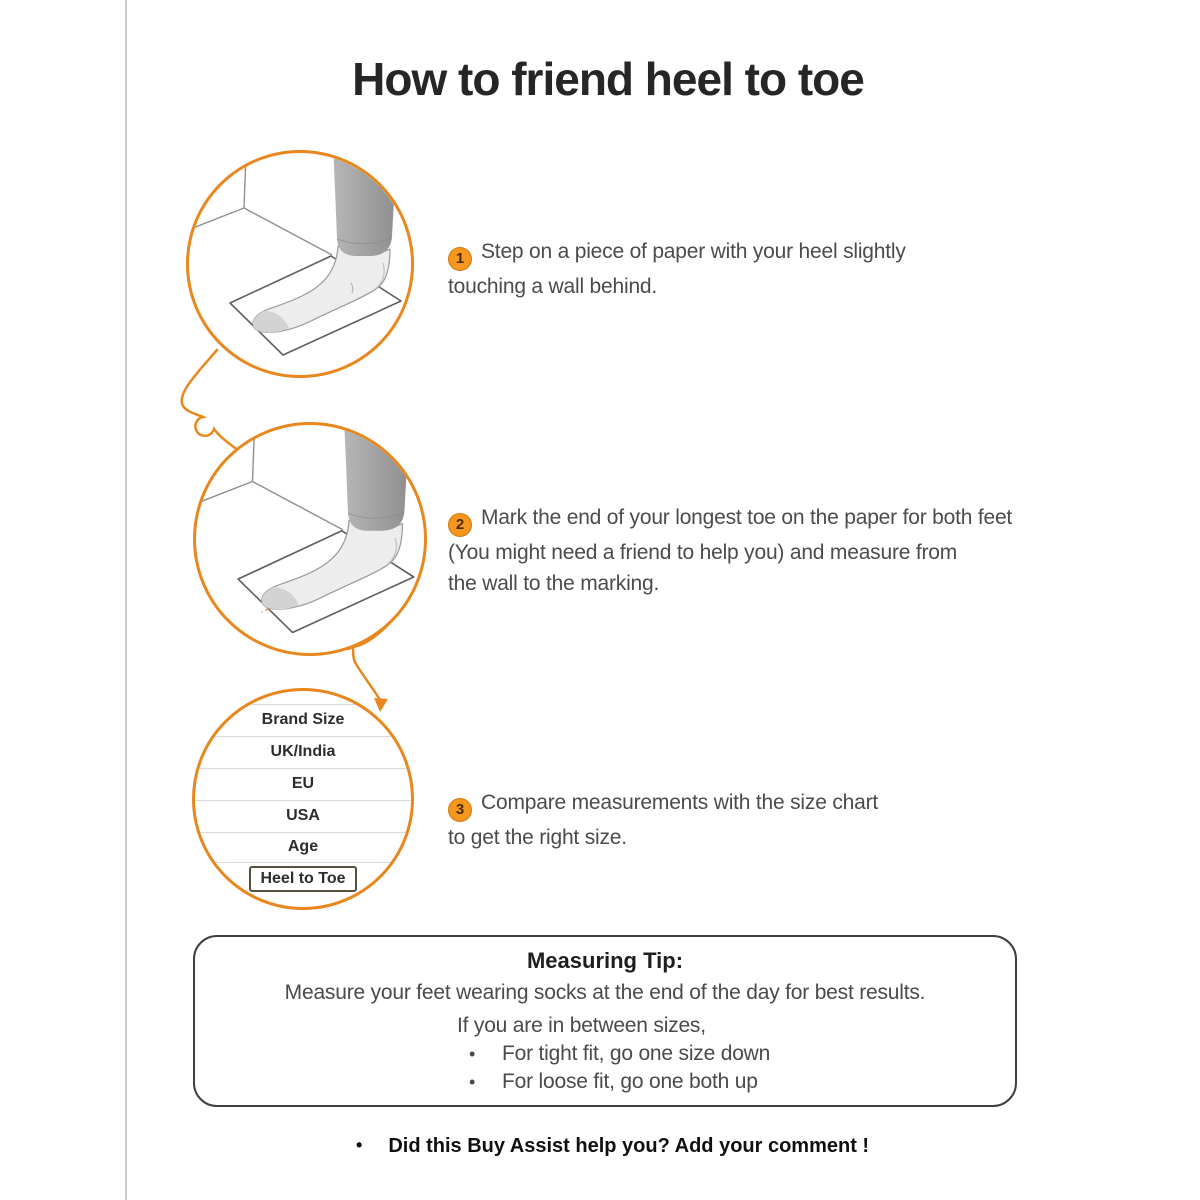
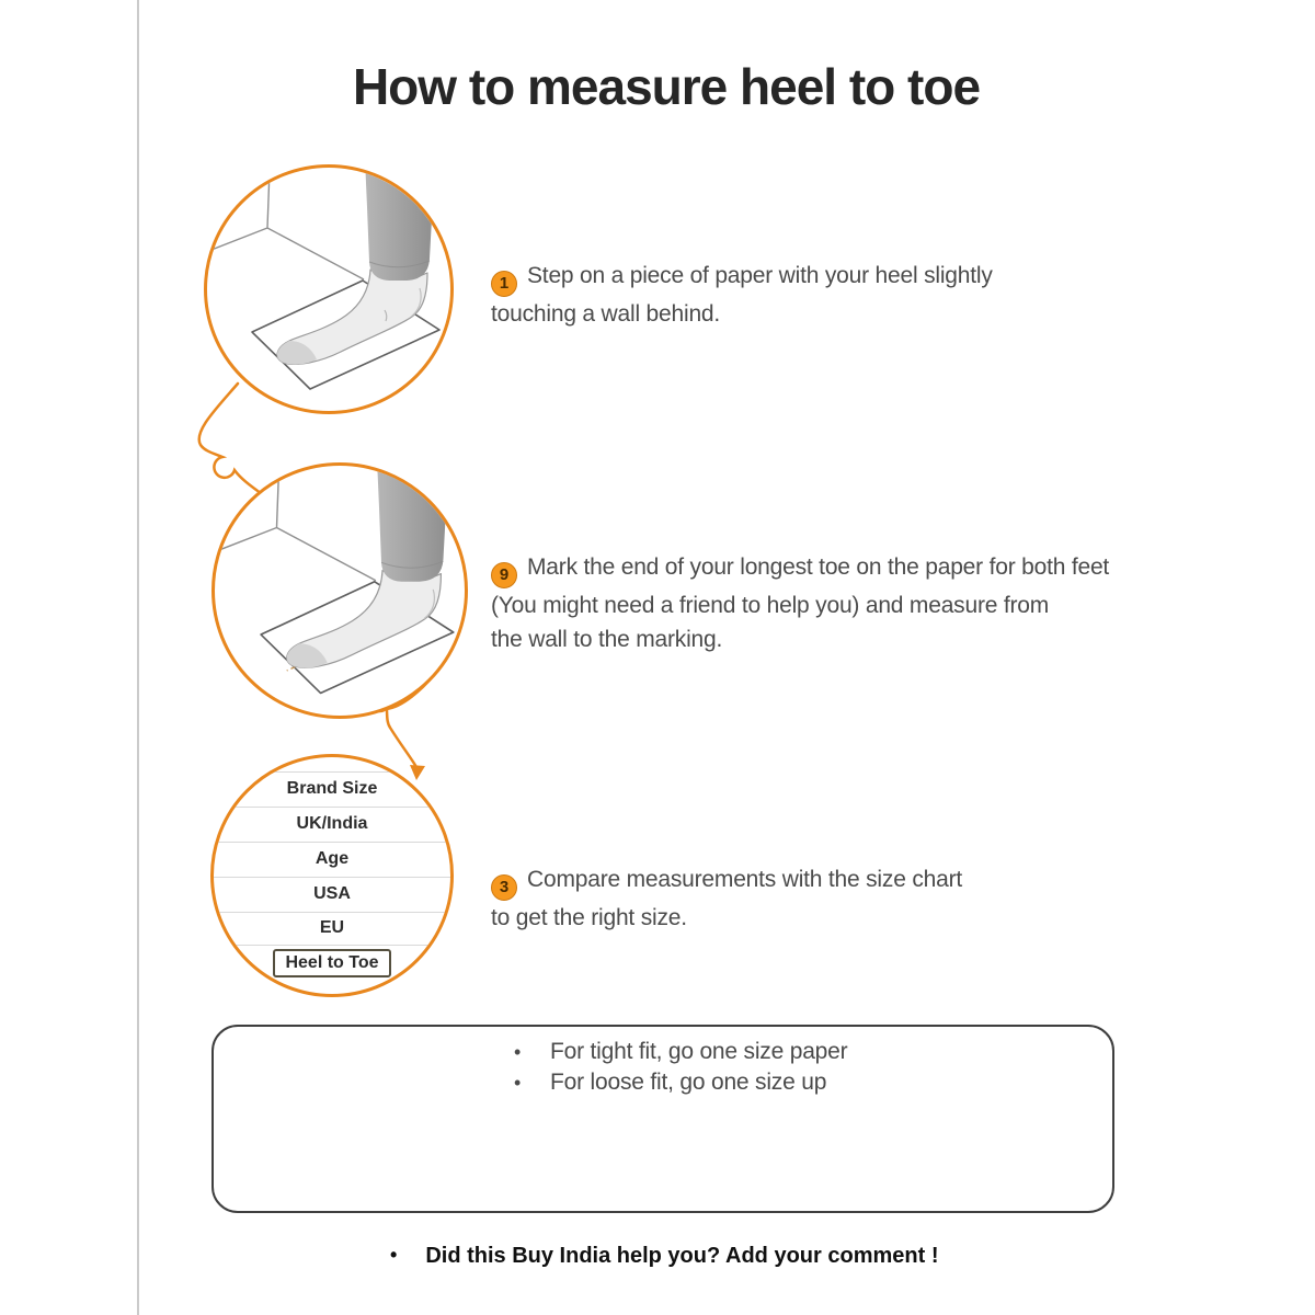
- How to friend heel to toe
+ How to measure heel to toe
  Brand Size
  UK/India
- EU
+ Age
  USA
- Age
+ EU
  Heel to Toe
  1 Step on a piece of paper with your heel slightly
  touching a wall behind.
- 2 Mark the end of your longest toe on the paper for both feet
+ 9 Mark the end of your longest toe on the paper for both feet
  (You might need a friend to help you) and measure from
  the wall to the marking.
  3 Compare measurements with the size chart
  to get the right size.
- Measuring Tip:
- Measure your feet wearing socks at the end of the day for best results.
- If you are in between sizes,
  •
- For tight fit, go one size down
+ For tight fit, go one size paper
  •
- For loose fit, go one both up
+ For loose fit, go one size up
- • Did this Buy Assist help you? Add your comment !
+ • Did this Buy India help you? Add your comment !
